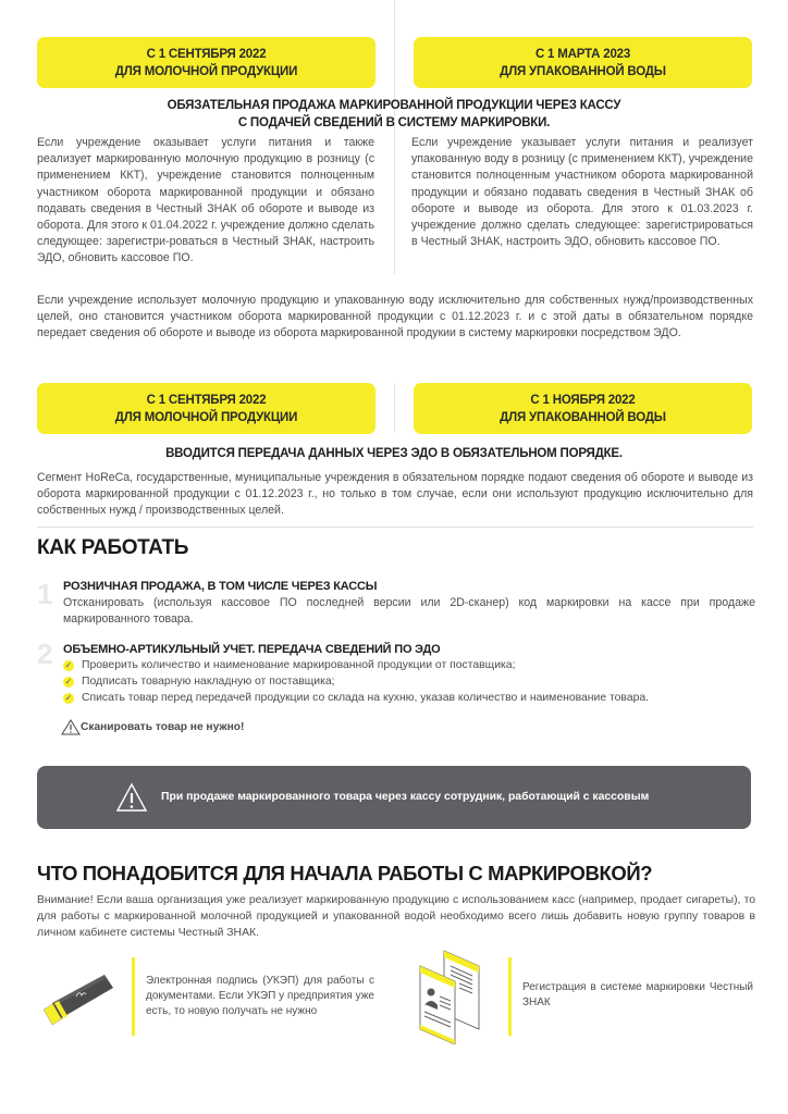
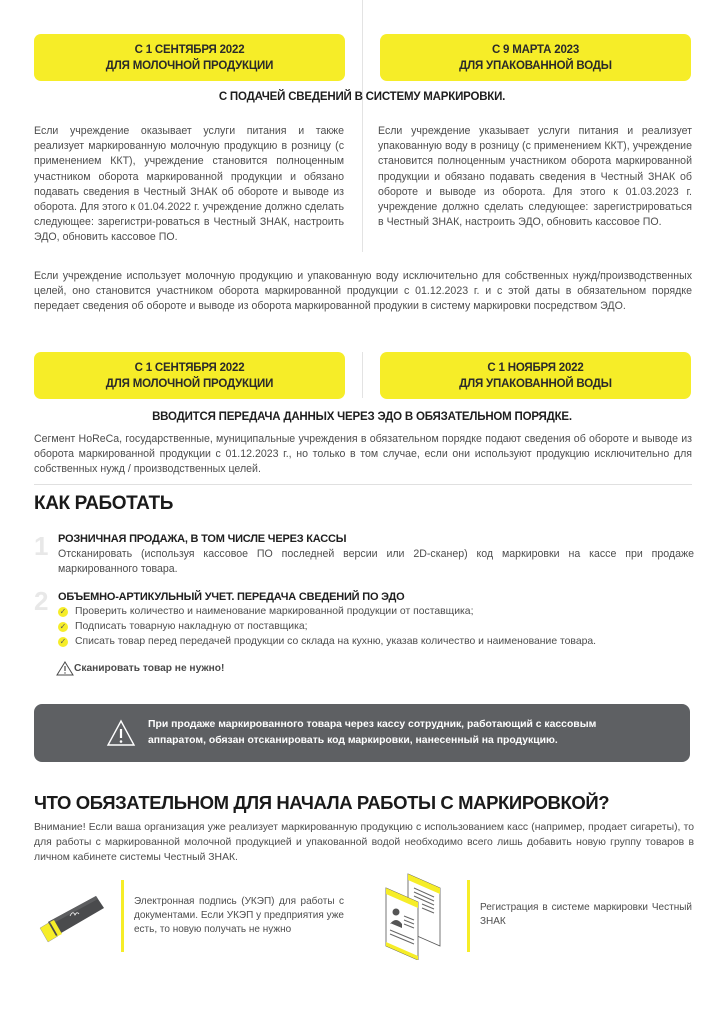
  С 1 СЕНТЯБРЯ 2022
  ДЛЯ МОЛОЧНОЙ ПРОДУКЦИИ
- С 1 МАРТА 2023
+ С 9 МАРТА 2023
  ДЛЯ УПАКОВАННОЙ ВОДЫ
- ОБЯЗАТЕЛЬНАЯ ПРОДАЖА МАРКИРОВАННОЙ ПРОДУКЦИИ ЧЕРЕЗ КАССУ
  С ПОДАЧЕЙ СВЕДЕНИЙ В СИСТЕМУ МАРКИРОВКИ.
  Если учреждение оказывает услуги питания и также реализует маркированную молочную продукцию в розницу (с применением ККТ), учреждение становится полноценным участником оборота маркированной продукции и обязано подавать сведения в Честный ЗНАК об обороте и выводе из оборота. Для этого к 01.04.2022 г. учреждение должно сделать следующее: зарегистри-роваться в Честный ЗНАК, настроить ЭДО, обновить кассовое ПО.
  Если учреждение указывает услуги питания и реализует упакованную воду в розницу (с применением ККТ), учреждение становится полноценным участником оборота маркированной продукции и обязано подавать сведения в Честный ЗНАК об обороте и выводе из оборота. Для этого к 01.03.2023 г. учреждение должно сделать следующее: зарегистрироваться в Честный ЗНАК, настроить ЭДО, обновить кассовое ПО.
  Если учреждение использует молочную продукцию и упакованную воду исключительно для собственных нужд/производственных целей, оно становится участником оборота маркированной продукции с 01.12.2023 г. и с этой даты в обязательном порядке передает сведения об обороте и выводе из оборота маркированной продукии в систему маркировки посредством ЭДО.
  С 1 СЕНТЯБРЯ 2022
  ДЛЯ МОЛОЧНОЙ ПРОДУКЦИИ
  С 1 НОЯБРЯ 2022
  ДЛЯ УПАКОВАННОЙ ВОДЫ
  ВВОДИТСЯ ПЕРЕДАЧА ДАННЫХ ЧЕРЕЗ ЭДО В ОБЯЗАТЕЛЬНОМ ПОРЯДКЕ.
  Сегмент HoReCa, государственные, муниципальные учреждения в обязательном порядке подают сведения об обороте и выводе из оборота маркированной продукции с 01.12.2023 г., но только в том случае, если они используют продукцию исключительно для собственных нужд / производственных целей.
  КАК РАБОТАТЬ
  РОЗНИЧНАЯ ПРОДАЖА, В ТОМ ЧИСЛЕ ЧЕРЕЗ КАССЫ
  Отсканировать (используя кассовое ПО последней версии или 2D-сканер) код маркировки на кассе при продаже маркированного товара.
  ОБЪЕМНО-АРТИКУЛЬНЫЙ УЧЕТ. ПЕРЕДАЧА СВЕДЕНИЙ ПО ЭДО
  ✓
  Проверить количество и наименование маркированной продукции от поставщика;
  ✓
  Подписать товарную накладную от поставщика;
  ✓
  Списать товар перед передачей продукции со склада на кухню, указав количество и наименование товара.
  Сканировать товар не нужно!
  При продаже маркированного товара через кассу сотрудник, работающий с кассовым
+ аппаратом, обязан отсканировать код маркировки, нанесенный на продукцию.
- ЧТО ПОНАДОБИТСЯ ДЛЯ НАЧАЛА РАБОТЫ С МАРКИРОВКОЙ?
+ ЧТО ОБЯЗАТЕЛЬНОМ ДЛЯ НАЧАЛА РАБОТЫ С МАРКИРОВКОЙ?
  Внимание! Если ваша организация уже реализует маркированную продукцию с использованием касс (например, продает сигареты), то для работы с маркированной молочной продукцией и упакованной водой необходимо всего лишь добавить новую группу товаров в личном кабинете системы Честный ЗНАК.
  Электронная подпись (УКЭП) для работы с документами. Если УКЭП у предприятия уже есть, то новую получать не нужно
  Регистрация в системе маркировки Честный ЗНАК
